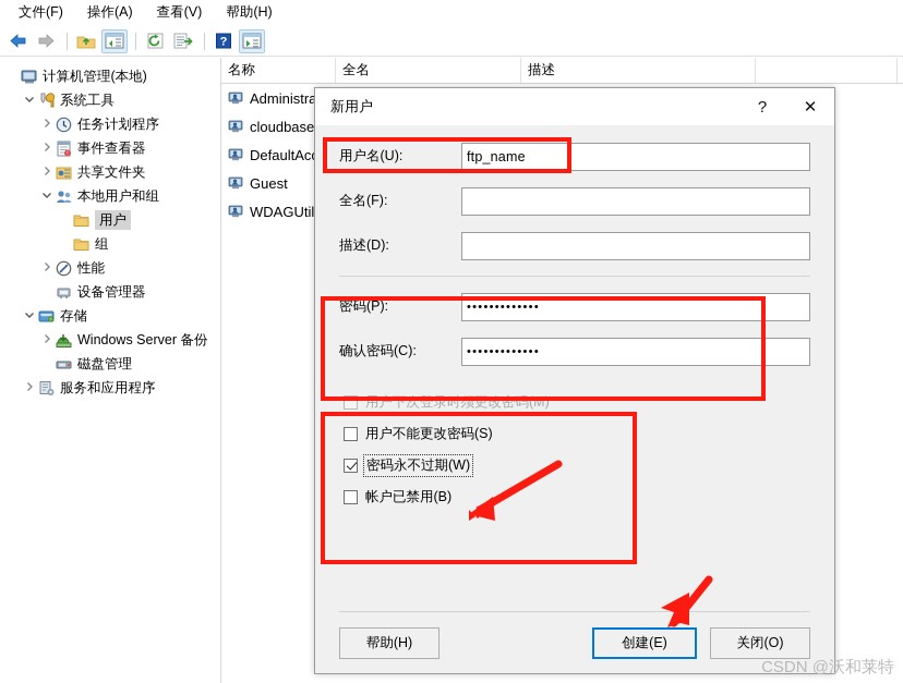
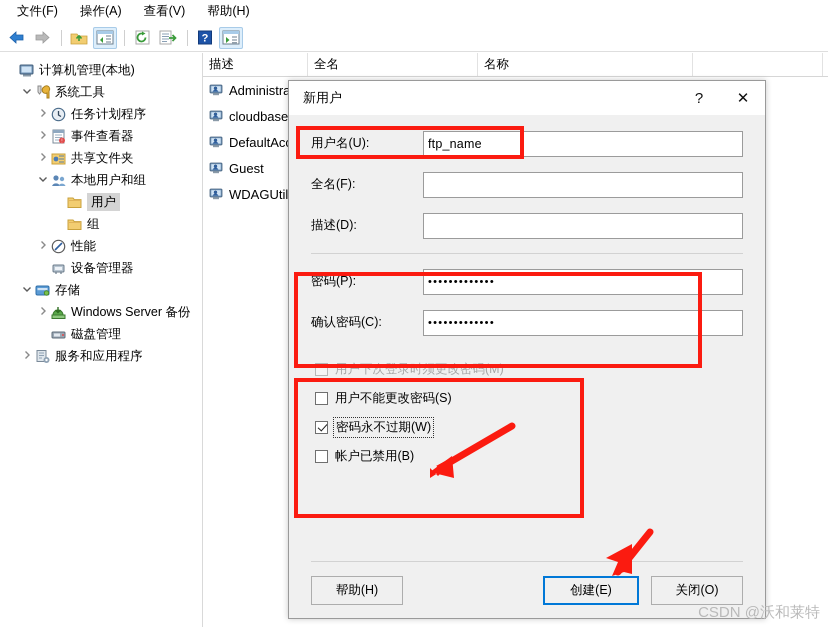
  文件(F)
  操作(A)
  查看(V)
  帮助(H)
  ?
  计算机管理(本地)
  系统工具
  任务计划程序
  事件查看器
  共享文件夹
  本地用户和组
  用户
  组
  性能
  设备管理器
  存储
  Windows Server 备份
  磁盘管理
  服务和应用程序
- 名称
+ 描述
  全名
- 描述
+ 名称
  Administra
  Guest
  新用户
  ?
  ✕
  用户名(U):
  ftp_name
  全名(F):
  描述(D):
  密码(P):
  •••••••••••••
  确认密码(C):
  •••••••••••••
  用户下次登录时须更改密码(M)
  用户不能更改密码(S)
  密码永不过期(W)
  帐户已禁用(B)
  帮助(H)
  创建(E)
  关闭(O)
  CSDN @沃和莱特
